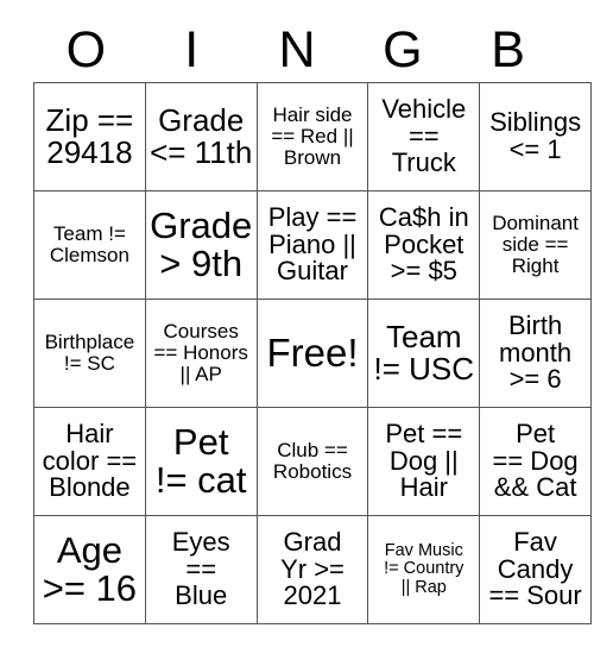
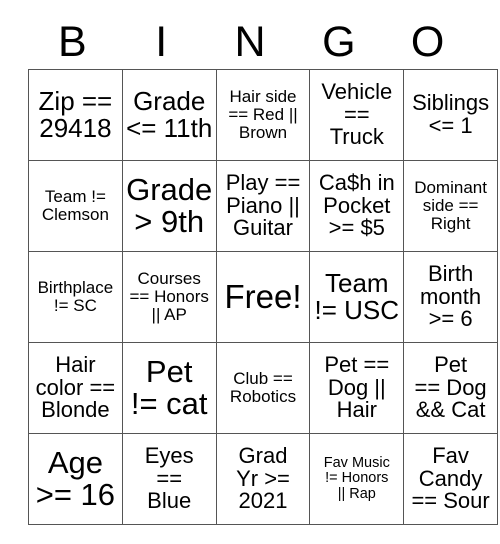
- O
+ B
  I
  N
  G
- B
+ O
  Zip == 29418	Grade <= 11th	Hair side == Red || Brown	Vehicle == Truck	Siblings <= 1
  Team != Clemson	Grade > 9th	Play == Piano || Guitar	Ca$h in Pocket >= $5	Dominant side == Right
  Birthplace != SC	Courses == Honors || AP	Free!	Team != USC	Birth month >= 6
  Hair color == Blonde	Pet != cat	Club == Robotics	Pet == Dog || Hair	Pet == Dog && Cat
- Age >= 16	Eyes == Blue	Grad Yr >= 2021	Fav Music != Country || Rap	Fav Candy == Sour
+ Age >= 16	Eyes == Blue	Grad Yr >= 2021	Fav Music != Honors || Rap	Fav Candy == Sour
